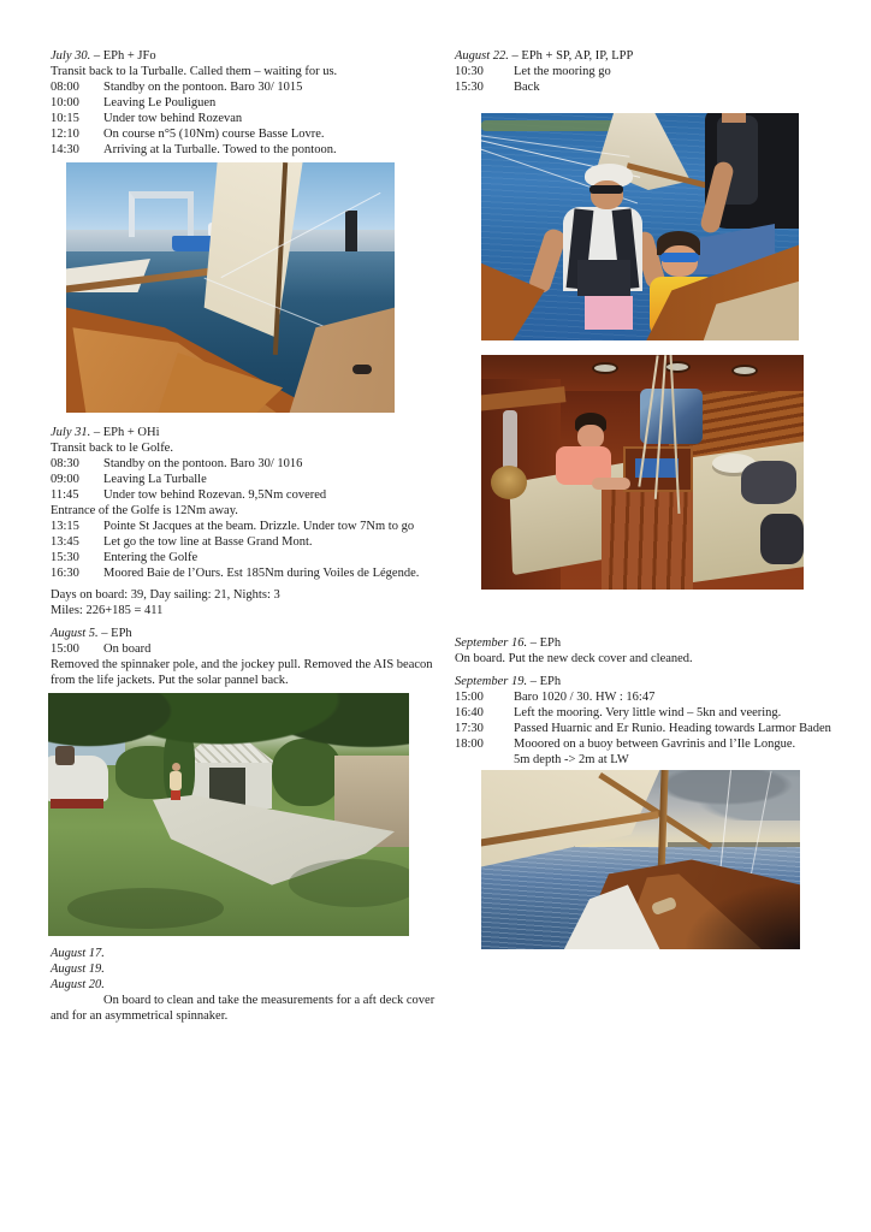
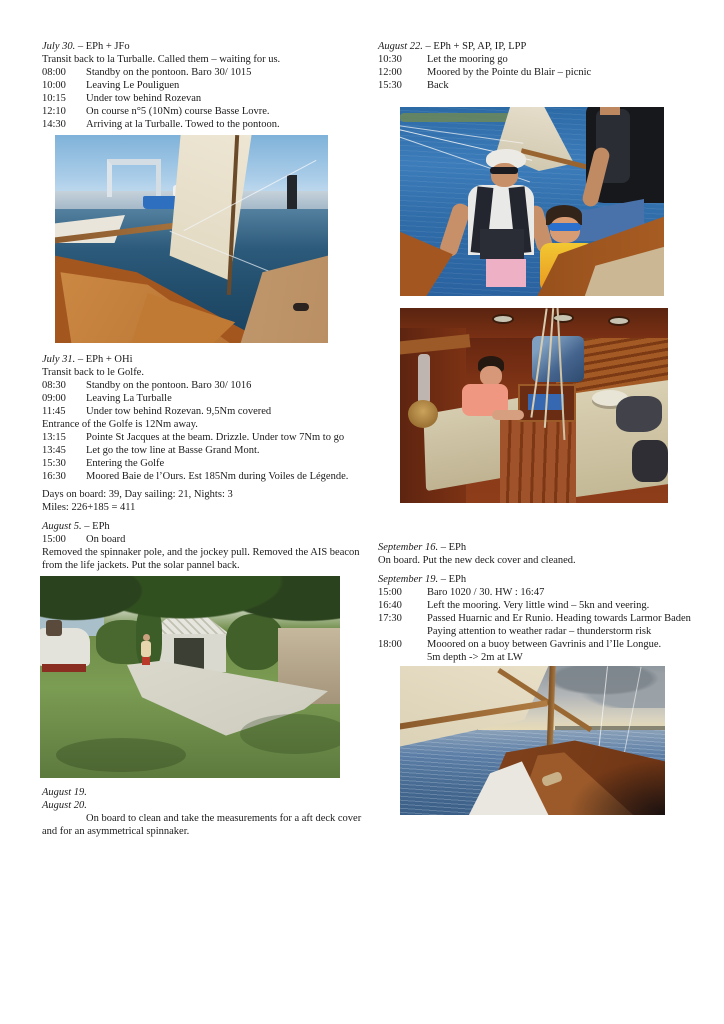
  July 30. – EPh + JFo
  Transit back to la Turballe. Called them – waiting for us.
  08:00
  Standby on the pontoon. Baro 30/ 1015
  10:00
  Leaving Le Pouliguen
  10:15
  Under tow behind Rozevan
  12:10
  On course n°5 (10Nm) course Basse Lovre.
  14:30
  Arriving at la Turballe. Towed to the pontoon.
  July 31. – EPh + OHi
  Transit back to le Golfe.
  08:30
  Standby on the pontoon. Baro 30/ 1016
  09:00
  Leaving La Turballe
  11:45
  Under tow behind Rozevan. 9,5Nm covered
  Entrance of the Golfe is 12Nm away.
  13:15
  Pointe St Jacques at the beam. Drizzle. Under tow 7Nm to go
  13:45
  Let go the tow line at Basse Grand Mont.
  15:30
  Entering the Golfe
  16:30
  Moored Baie de l’Ours. Est 185Nm during Voiles de Légende.
  Days on board: 39, Day sailing: 21, Nights: 3
  Miles: 226+185 = 411
  August 5. – EPh
  15:00
  On board
  Removed the spinnaker pole, and the jockey pull. Removed the AIS beacon from the life jackets. Put the solar pannel back.
- August 17.
  August 19.
  August 20.
  On board to clean and take the measurements for a aft deck cover and for an asymmetrical spinnaker.
  August 22. – EPh + SP, AP, IP, LPP
  10:30
  Let the mooring go
+ 12:00
+ Moored by the Pointe du Blair – picnic
  15:30
  Back
  September 16. – EPh
  On board. Put the new deck cover and cleaned.
  September 19. – EPh
  15:00
  Baro 1020 / 30. HW : 16:47
  16:40
  Left the mooring. Very little wind – 5kn and veering.
  17:30
  Passed Huarnic and Er Runio. Heading towards Larmor Baden
+ Paying attention to weather radar – thunderstorm risk
  18:00
  Mooored on a buoy between Gavrinis and l’Ile Longue.
  5m depth -> 2m at LW
